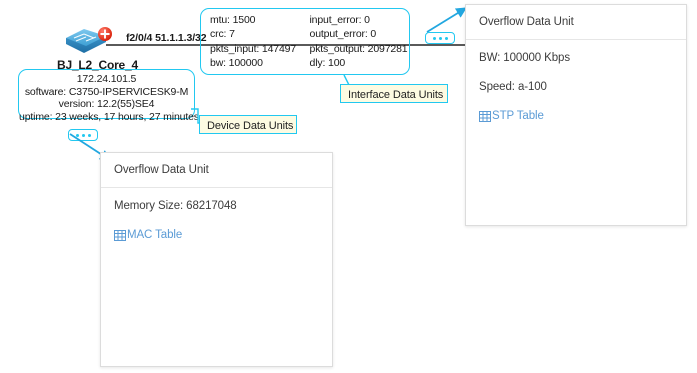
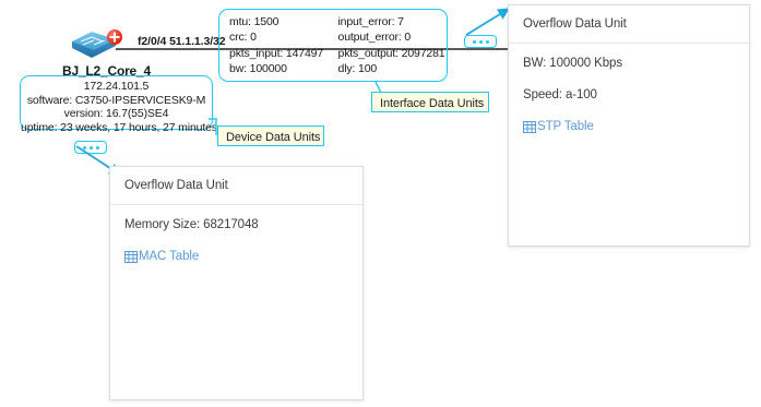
  f2/0/4 51.1.1.3/32
  BJ_L2_Core_4
  mtu: 1500
- input_error: 0
+ input_error: 7
- crc: 7
+ crc: 0
  output_error: 0
  pkts_input: 147497
  pkts_output: 2097281
  bw: 100000
  dly: 100
  172.24.101.5
  software: C3750-IPSERVICESK9-M
- version: 12.2(55)SE4
+ version: 16.7(55)SE4
  uptime: 23 weeks, 17 hours, 27 minute
  Interface Data Units
  Device Data Units
  Overflow Data Unit
  BW: 100000 Kbps
  Speed: a-100
  STP Table
  Overflow Data Unit
  Memory Size: 68217048
  MAC Table
